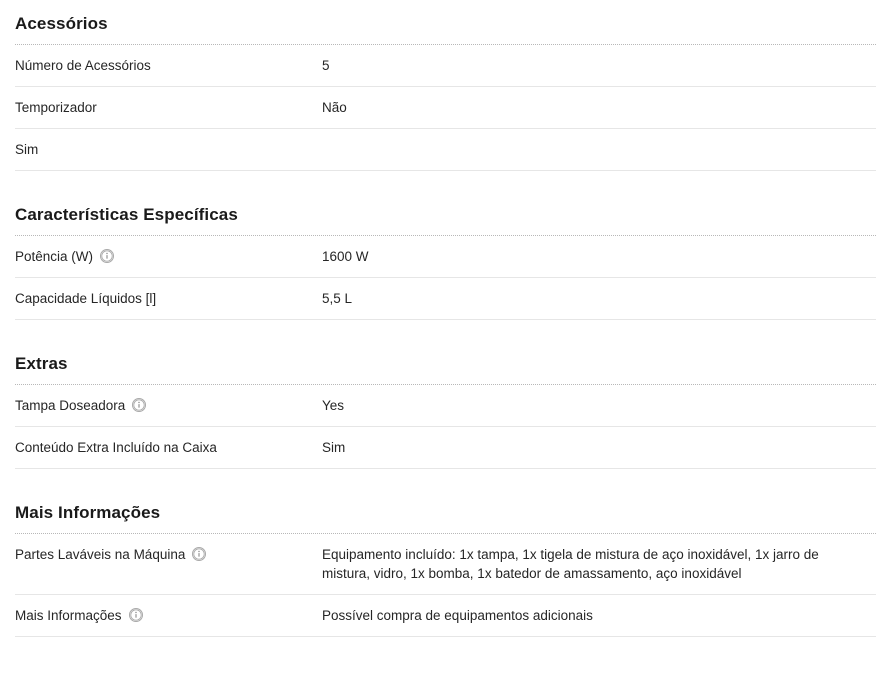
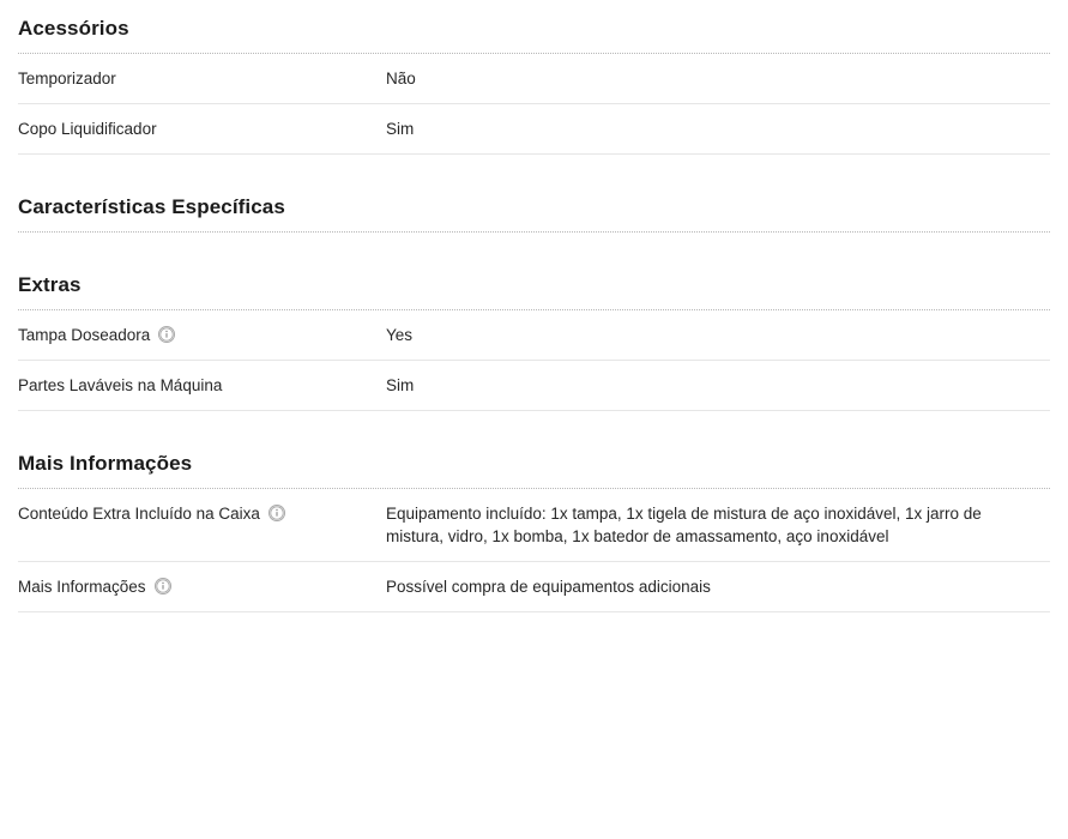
  Acessórios
- Número de Acessórios
- 5
  Temporizador
  Não
+ Copo Liquidificador
  Sim
  Características Específicas
- Potência (W)
- 1600 W
- Capacidade Líquidos [l]
- 5,5 L
  Extras
  Tampa Doseadora
  Yes
- Conteúdo Extra Incluído na Caixa
+ Partes Laváveis na Máquina
  Sim
  Mais Informações
- Partes Laváveis na Máquina
+ Conteúdo Extra Incluído na Caixa
  Equipamento incluído: 1x tampa, 1x tigela de mistura de aço inoxidável, 1x jarro de mistura, vidro, 1x bomba, 1x batedor de amassamento, aço inoxidável
  Mais Informações
  Possível compra de equipamentos adicionais
